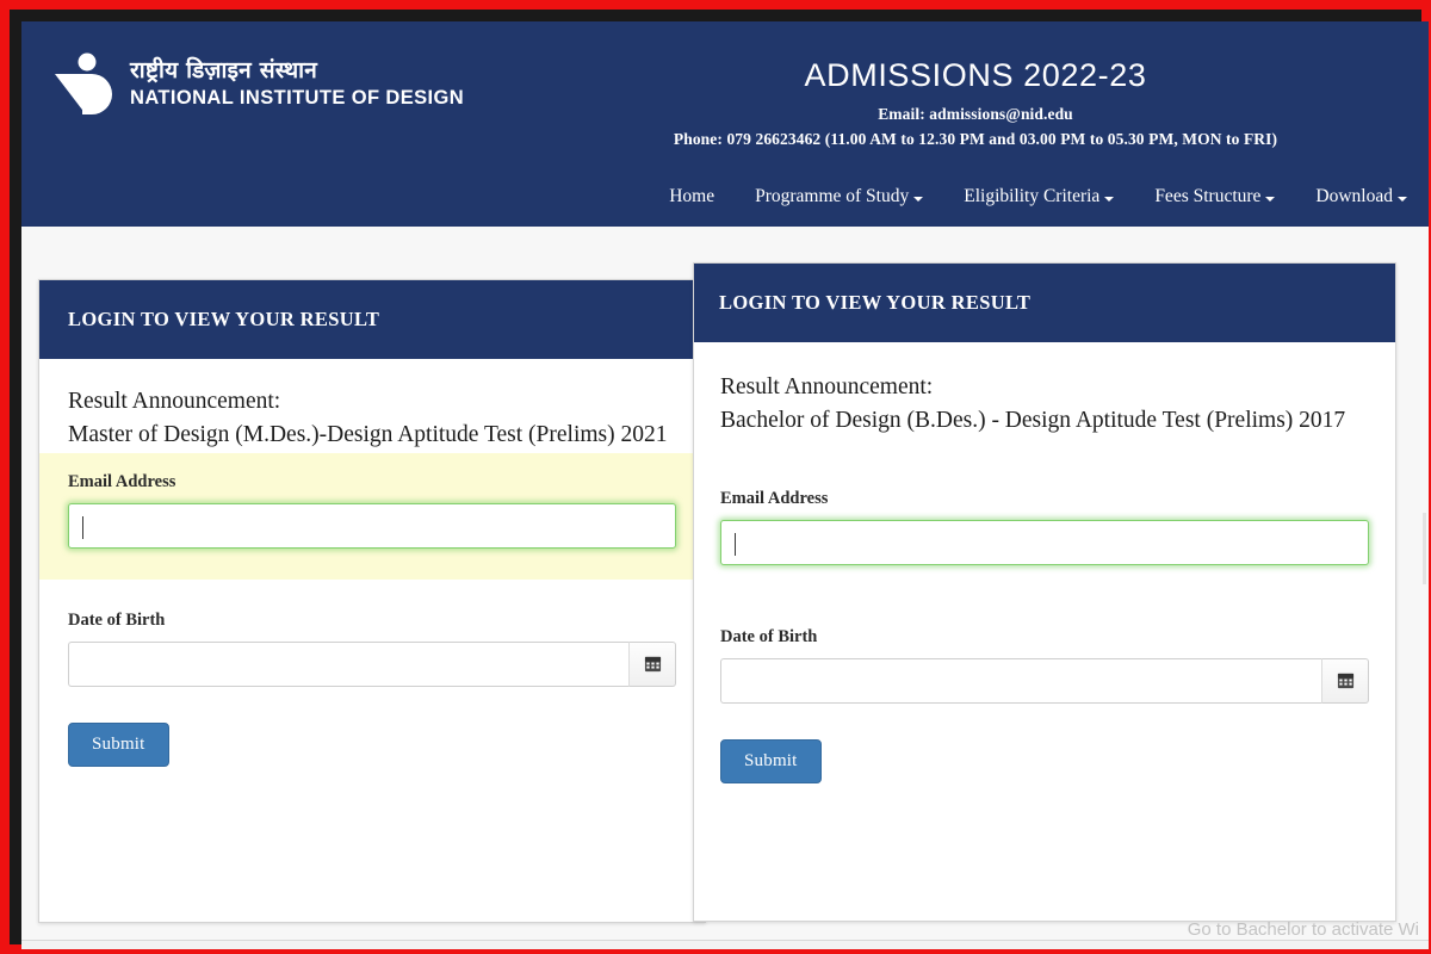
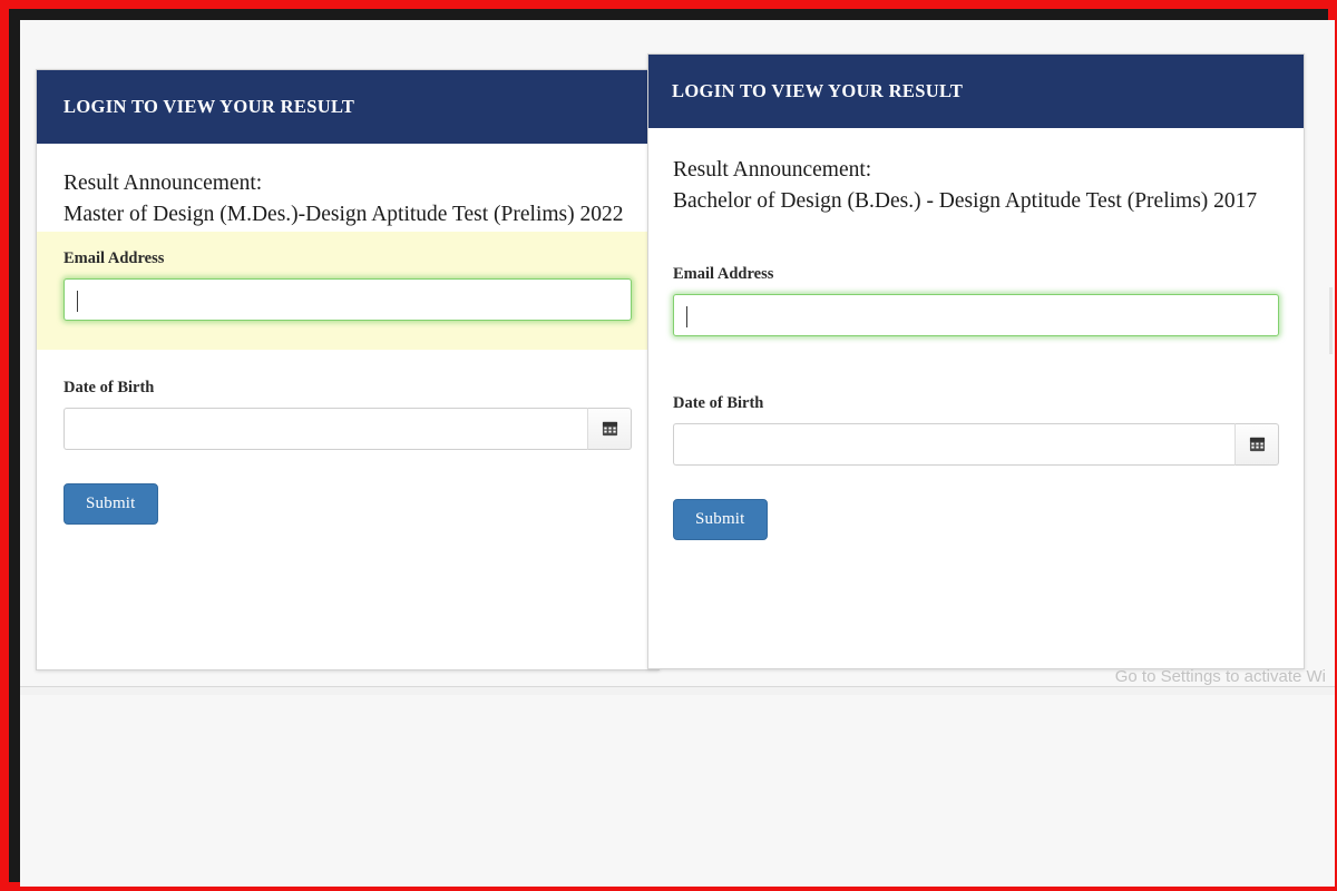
- राष्ट्रीय डिज़ाइन संस्थान
- NATIONAL INSTITUTE OF DESIGN
- ADMISSIONS 2022-23
- Email: admissions@nid.edu
- Phone: 079 26623462 (11.00 AM to 12.30 PM and 03.00 PM to 05.30 PM, MON to FRI)
- Home
- Programme of Study
- Eligibility Criteria
- Fees Structure
- Download
  LOGIN TO VIEW YOUR RESULT
  Result Announcement:
- Master of Design (M.Des.)-Design Aptitude Test (Prelims) 2021
+ Master of Design (M.Des.)-Design Aptitude Test (Prelims) 2022
  Email Address
  Date of Birth
  Submit
  LOGIN TO VIEW YOUR RESULT
  Result Announcement:
  Bachelor of Design (B.Des.) - Design Aptitude Test (Prelims) 2017
  Email Address
  Date of Birth
  Submit
- Go to Bachelor to activate Wi
+ Go to Settings to activate Wi
